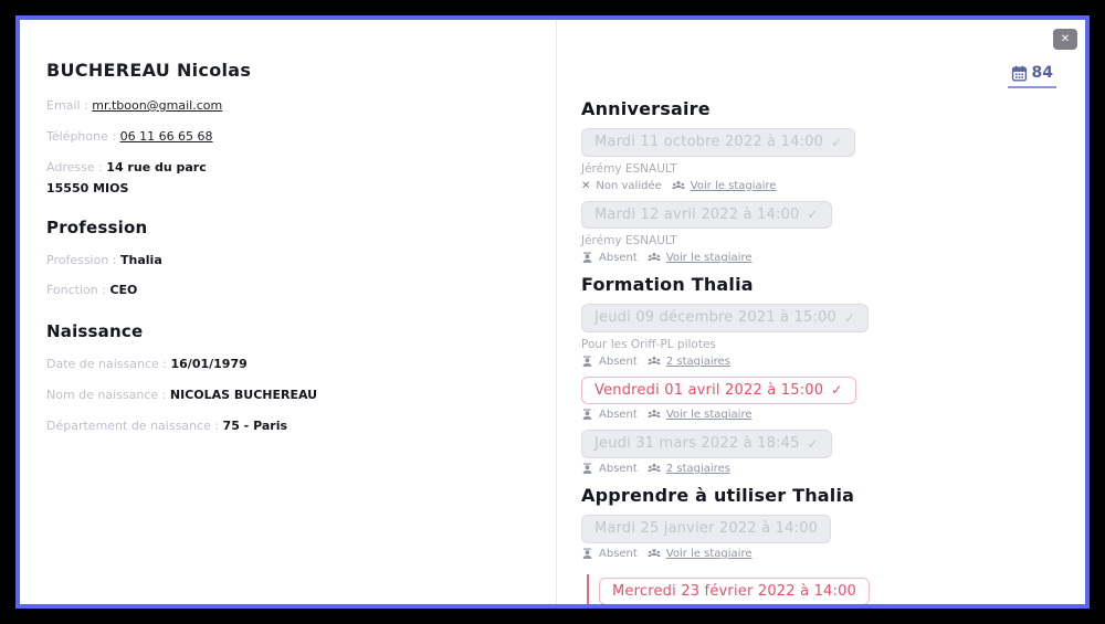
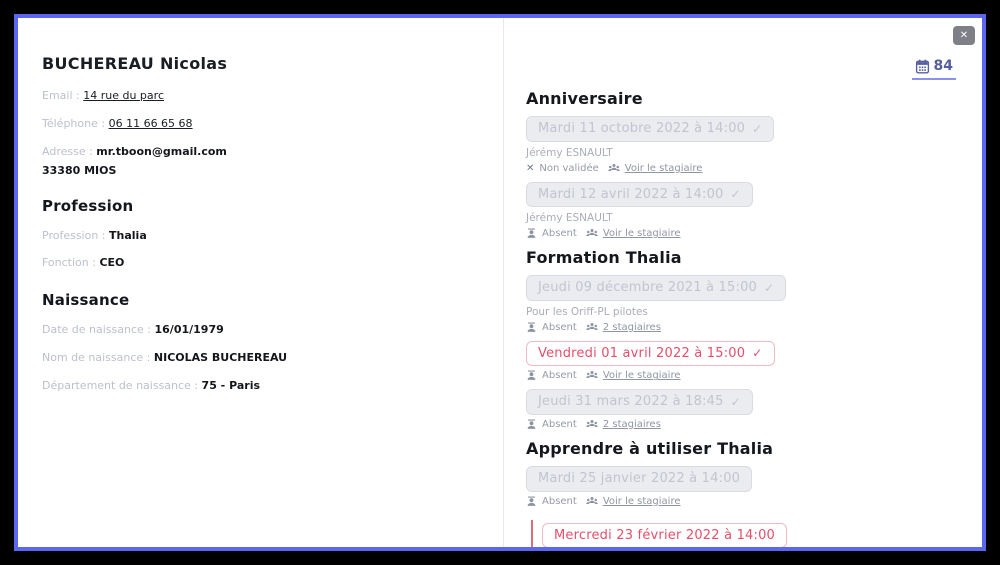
  BUCHEREAU Nicolas
- Email : mr.tboon@gmail.com
+ Email : 14 rue du parc
  Téléphone : 06 11 66 65 68
- Adresse : 14 rue du parc
+ Adresse : mr.tboon@gmail.com
- 15550 MIOS
+ 33380 MIOS
  Profession
  Profession : Thalia
  Fonction : CEO
  Naissance
  Date de naissance : 16/01/1979
  Nom de naissance : NICOLAS BUCHEREAU
  Département de naissance : 75 - Paris
  ✕
  84
  Anniversaire
  Mardi 11 octobre 2022 à 14:00
  ✓
  Jérémy ESNAULT
  ✕
  Non validée
  Voir le stagiaire
  Mardi 12 avril 2022 à 14:00
  ✓
  Jérémy ESNAULT
  Absent
  Voir le stagiaire
  Formation Thalia
  Jeudi 09 décembre 2021 à 15:00
  ✓
  Pour les Oriff-PL pilotes
  Absent
  2 stagiaires
  Vendredi 01 avril 2022 à 15:00
  ✓
  Absent
  Voir le stagiaire
  Jeudi 31 mars 2022 à 18:45
  ✓
  Absent
  2 stagiaires
  Apprendre à utiliser Thalia
  Mardi 25 janvier 2022 à 14:00
  Absent
  Voir le stagiaire
  Mercredi 23 février 2022 à 14:00
